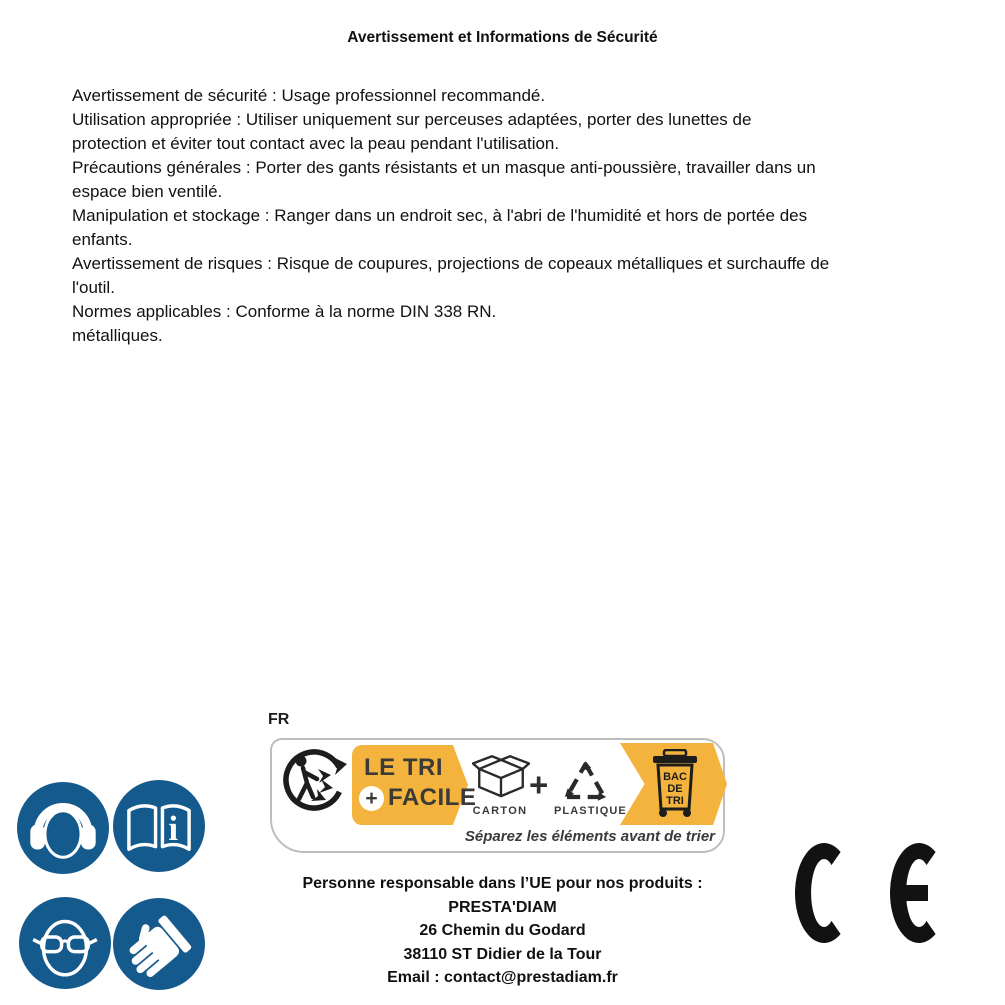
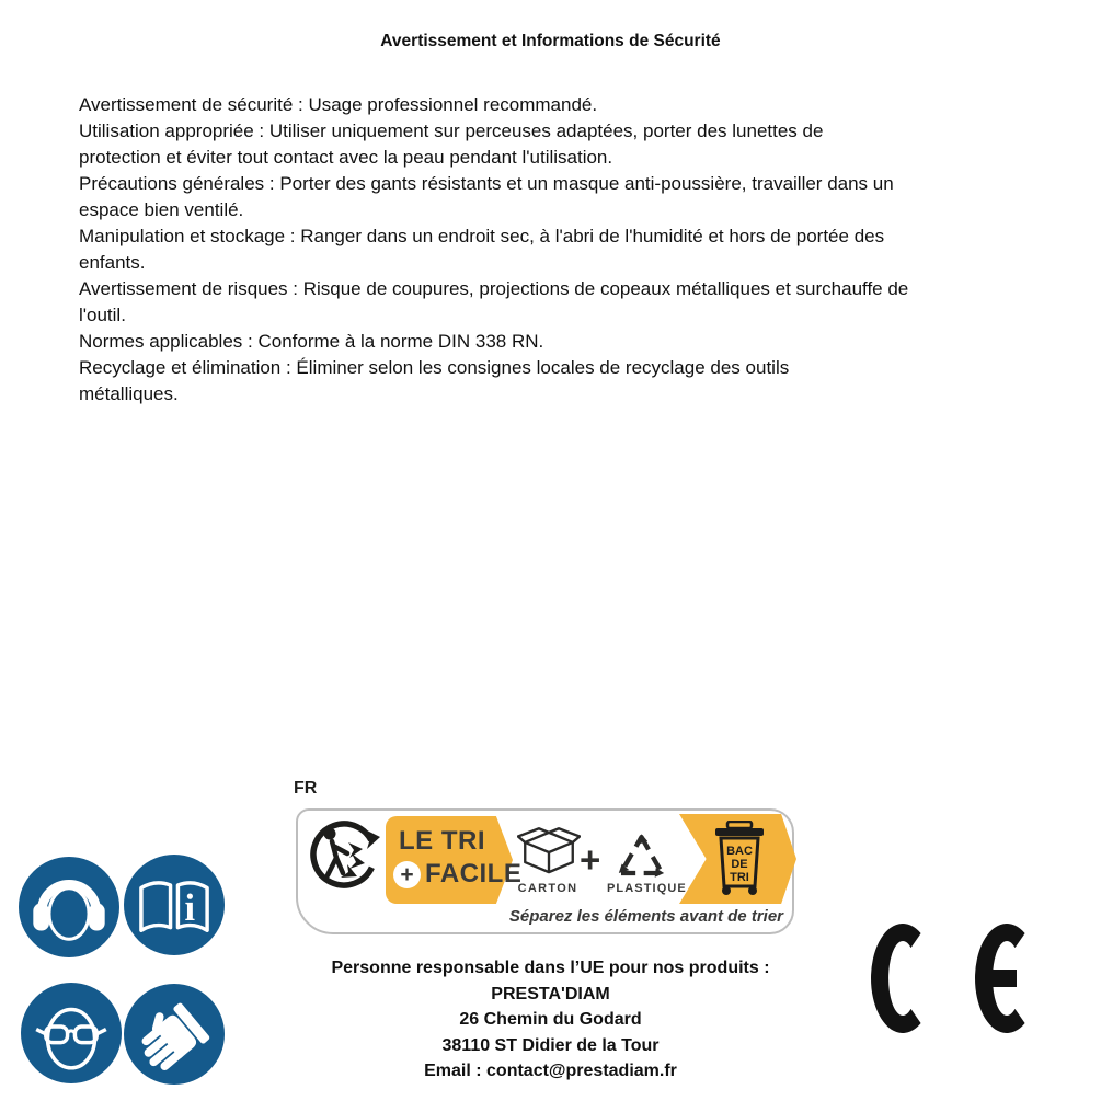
  Avertissement et Informations de Sécurité
  Avertissement de sécurité : Usage professionnel recommandé.
  Utilisation appropriée : Utiliser uniquement sur perceuses adaptées, porter des lunettes de
  protection et éviter tout contact avec la peau pendant l'utilisation.
  Précautions générales : Porter des gants résistants et un masque anti-poussière, travailler dans un
  espace bien ventilé.
  Manipulation et stockage : Ranger dans un endroit sec, à l'abri de l'humidité et hors de portée des
  enfants.
  Avertissement de risques : Risque de coupures, projections de copeaux métalliques et surchauffe de
  l'outil.
  Normes applicables : Conforme à la norme DIN 338 RN.
+ Recyclage et élimination : Éliminer selon les consignes locales de recyclage des outils
  métalliques.
  i
  FR
  LE TRI
  +
  FACILE
  CARTON
  +
  PLASTIQUE
  BAC
  DE
  TRI
  Séparez les éléments avant de trier
  Personne responsable dans l’UE pour nos produits :
  PRESTA'DIAM
  26 Chemin du Godard
  38110 ST Didier de la Tour
  Email : contact@prestadiam.fr
